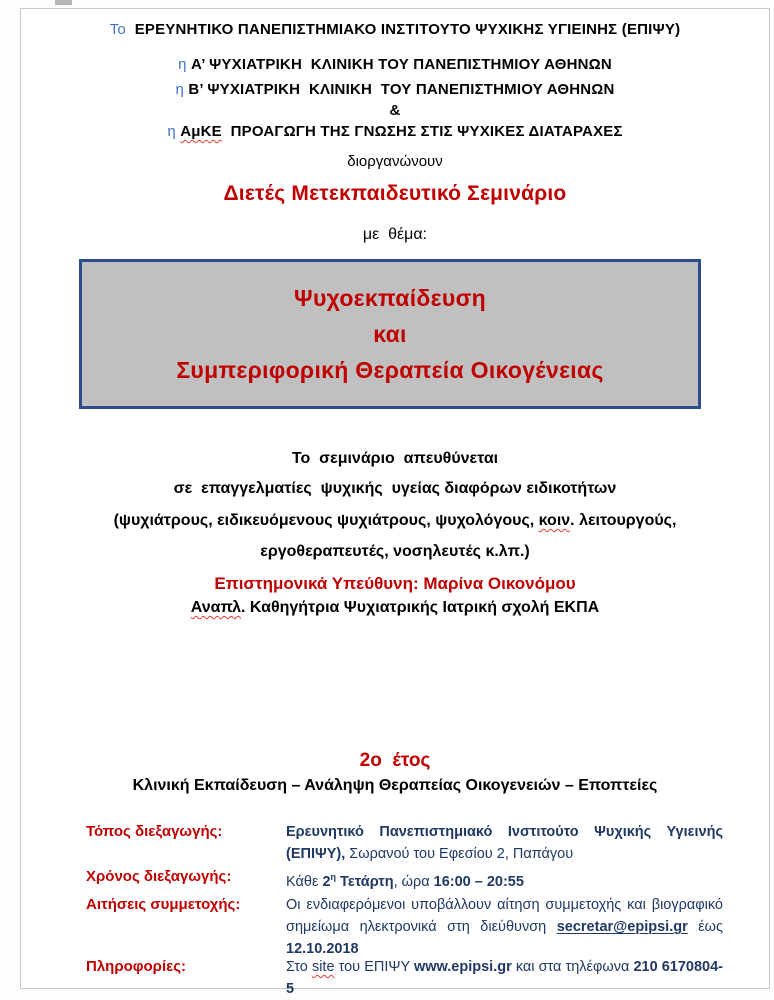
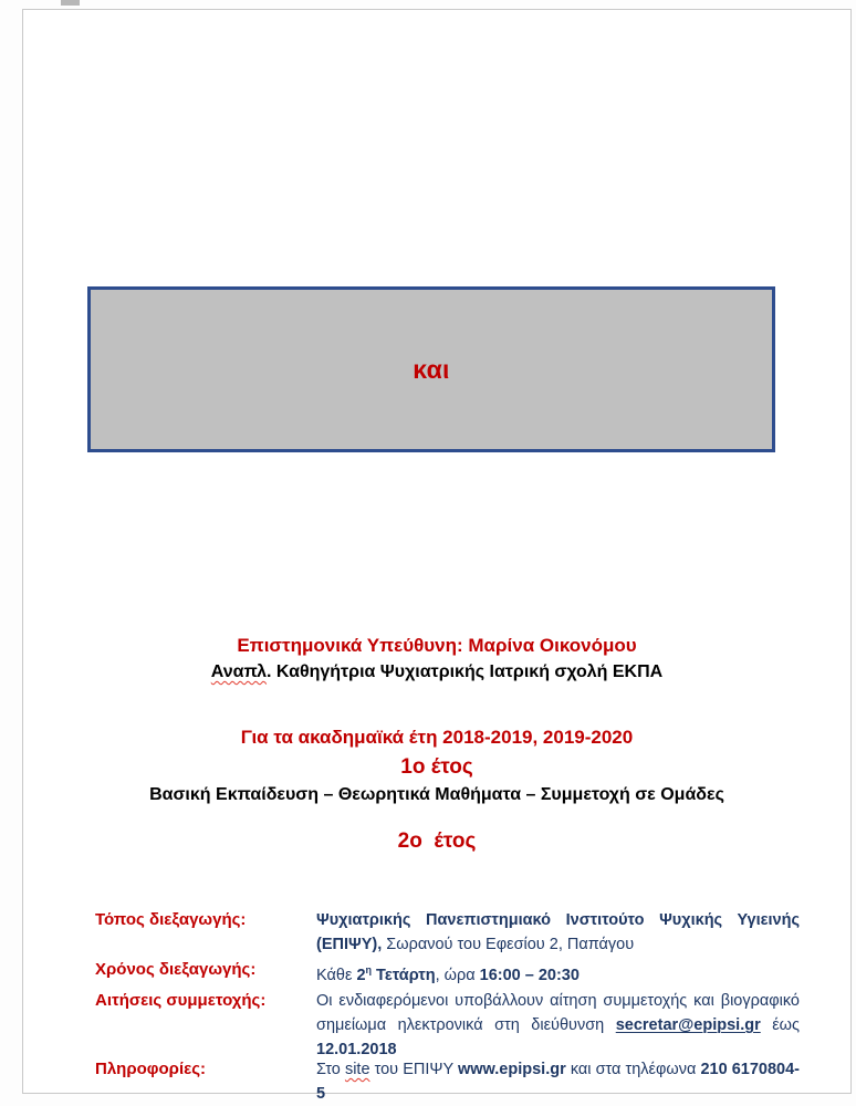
- Το ΕΡΕΥΝΗΤΙΚΟ ΠΑΝΕΠΙΣΤΗΜΙΑΚΟ ΙΝΣΤΙΤΟΥΤΟ ΨΥΧΙΚΗΣ ΥΓΙΕΙΝΗΣ (ΕΠΙΨΥ)
- η Α’ ΨΥΧΙΑΤΡΙΚΗ ΚΛΙΝΙΚΗ ΤΟΥ ΠΑΝΕΠΙΣΤΗΜΙΟΥ ΑΘΗΝΩΝ
- η Β’ ΨΥΧΙΑΤΡΙΚΗ ΚΛΙΝΙΚΗ ΤΟΥ ΠΑΝΕΠΙΣΤΗΜΙΟΥ ΑΘΗΝΩΝ
- &
- η ΑμΚΕ ΠΡΟΑΓΩΓΗ ΤΗΣ ΓΝΩΣΗΣ ΣΤΙΣ ΨΥΧΙΚΕΣ ΔΙΑΤΑΡΑΧΕΣ
- διοργανώνουν
- Διετές Μετεκπαιδευτικό Σεμινάριο
- με θέμα:
- Ψυχοεκπαίδευση
  και
- Συμπεριφορική Θεραπεία Οικογένειας
- Το σεμινάριο απευθύνεται
- σε επαγγελματίες ψυχικής υγείας διαφόρων ειδικοτήτων
- (ψυχιάτρους, ειδικευόμενους ψυχιάτρους, ψυχολόγους, κοιν. λειτουργούς,
- εργοθεραπευτές, νοσηλευτές κ.λπ.)
  Επιστημονικά Υπεύθυνη: Μαρίνα Οικονόμου
  Αναπλ. Καθηγήτρια Ψυχιατρικής Ιατρική σχολή ΕΚΠΑ
+ Για τα ακαδημαϊκά έτη 2018-2019, 2019-2020
+ 1ο έτος
+ Βασική Εκπαίδευση – Θεωρητικά Μαθήματα – Συμμετοχή σε Ομάδες
  2ο έτος
- Κλινική Εκπαίδευση – Ανάληψη Θεραπείας Οικογενειών – Εποπτείες
  Τόπος διεξαγωγής:
- Ερευνητικό Πανεπιστημιακό Ινστιτούτο Ψυχικής Υγιεινής (ΕΠΙΨΥ), Σωρανού του Εφεσίου 2, Παπάγου
+ Ψυχιατρικής Πανεπιστημιακό Ινστιτούτο Ψυχικής Υγιεινής (ΕΠΙΨΥ), Σωρανού του Εφεσίου 2, Παπάγου
  Χρόνος διεξαγωγής:
- Κάθε 2η Τετάρτη, ώρα 16:00 – 20:55
+ Κάθε 2η Τετάρτη, ώρα 16:00 – 20:30
  Αιτήσεις συμμετοχής:
- Οι ενδιαφερόμενοι υποβάλλουν αίτηση συμμετοχής και βιογραφικό σημείωμα ηλεκτρονικά στη διεύθυνση secretar@epipsi.gr έως 12.10.2018
+ Οι ενδιαφερόμενοι υποβάλλουν αίτηση συμμετοχής και βιογραφικό σημείωμα ηλεκτρονικά στη διεύθυνση secretar@epipsi.gr έως 12.01.2018
  Πληροφορίες:
  Στο site του ΕΠΙΨΥ www.epipsi.gr και στα τηλέφωνα 210 6170804-5
